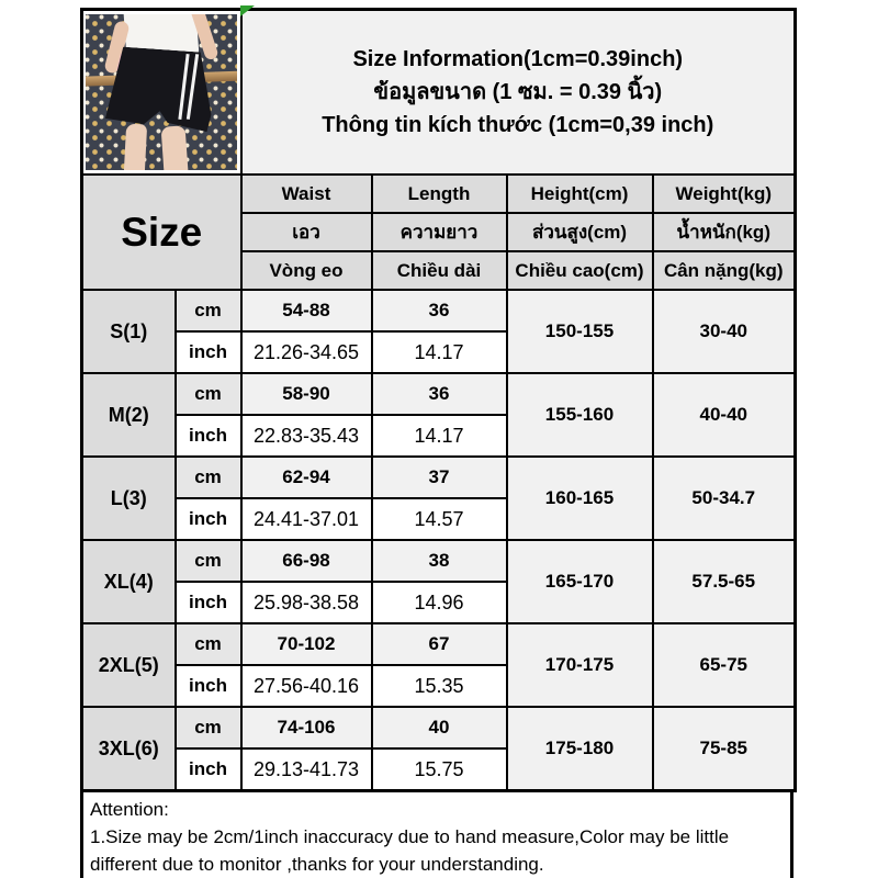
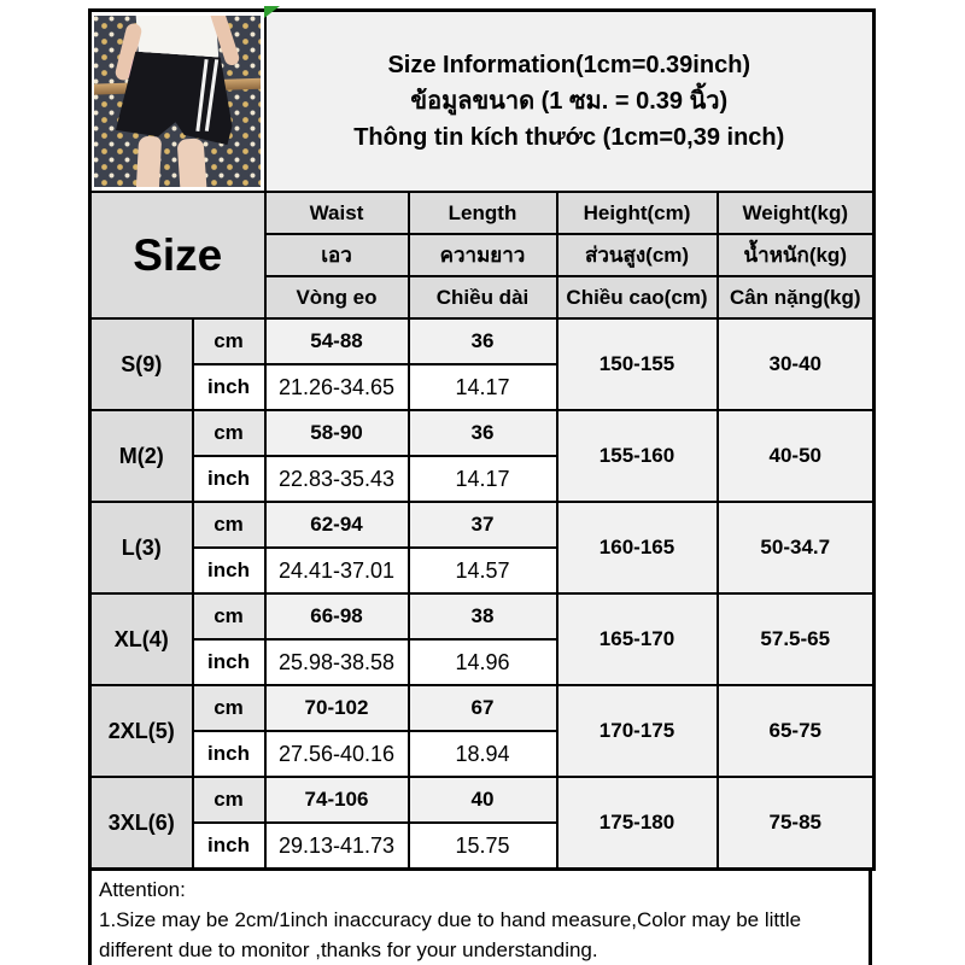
  	Size Information(1cm=0.39inch) ข้อมูลขนาด (1 ซม. = 0.39 นิ้ว) Thông tin kích thước (1cm=0,39 inch)
  Size	Waist	Length	Height(cm)	Weight(kg)
  เอว	ความยาว	ส่วนสูง(cm)	น้ำหนัก(kg)
  Vòng eo	Chiều dài	Chiều cao(cm)	Cân nặng(kg)
- S(1)	cm	54-88	36	150-155	30-40
+ S(9)	cm	54-88	36	150-155	30-40
  inch	21.26-34.65	14.17
- M(2)	cm	58-90	36	155-160	40-40
+ M(2)	cm	58-90	36	155-160	40-50
  inch	22.83-35.43	14.17
  L(3)	cm	62-94	37	160-165	50-34.7
  inch	24.41-37.01	14.57
  XL(4)	cm	66-98	38	165-170	57.5-65
  inch	25.98-38.58	14.96
  2XL(5)	cm	70-102	67	170-175	65-75
- inch	27.56-40.16	15.35
+ inch	27.56-40.16	18.94
  3XL(6)	cm	74-106	40	175-180	75-85
  inch	29.13-41.73	15.75
  Attention:
  1.Size may be 2cm/1inch inaccuracy due to hand measure,Color may be little different due to monitor ,thanks for your understanding.
